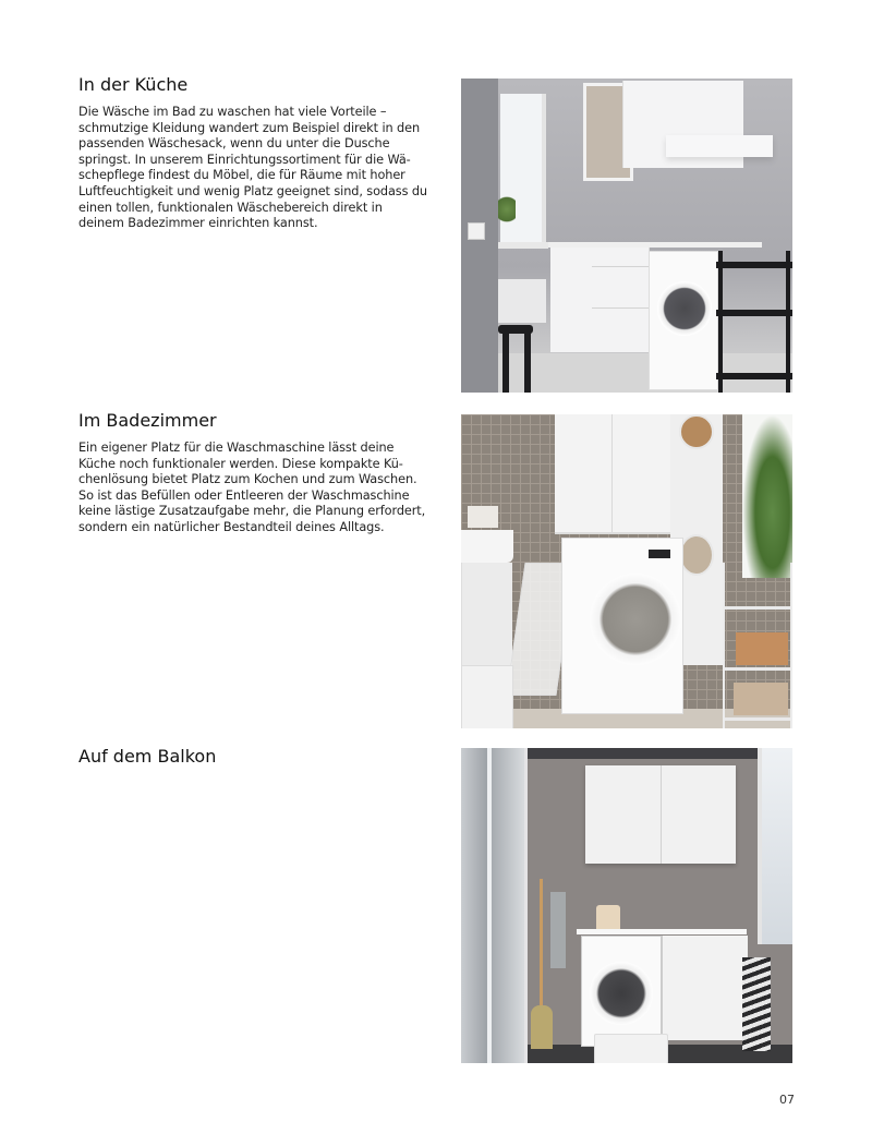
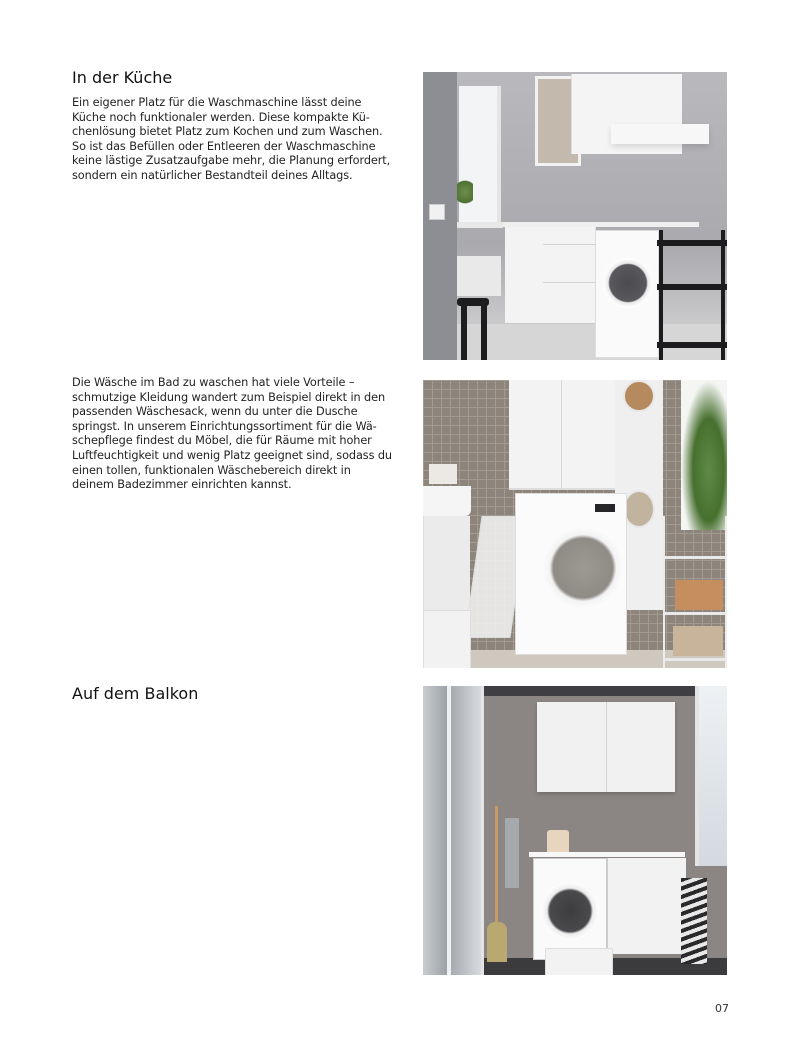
  In der Küche
- Die Wäsche im Bad zu waschen hat viele Vorteile – schmutzige Kleidung wandert zum Beispiel direkt in den passenden Wäschesack, wenn du unter die Dusche springst. In unserem Einrichtungssortiment für die Wä-schepflege findest du Möbel, die für Räume mit hoher Luftfeuchtigkeit und wenig Platz geeignet sind, sodass du einen tollen, funktionalen Wäschebereich direkt in deinem Badezimmer einrichten kannst.
+ Ein eigener Platz für die Waschmaschine lässt deine Küche noch funktionaler werden. Diese kompakte Kü-chenlösung bietet Platz zum Kochen und zum Waschen. So ist das Befüllen oder Entleeren der Waschmaschine keine lästige Zusatzaufgabe mehr, die Planung erfordert, sondern ein natürlicher Bestandteil deines Alltags.
- Im Badezimmer
- Ein eigener Platz für die Waschmaschine lässt deine Küche noch funktionaler werden. Diese kompakte Kü-chenlösung bietet Platz zum Kochen und zum Waschen. So ist das Befüllen oder Entleeren der Waschmaschine keine lästige Zusatzaufgabe mehr, die Planung erfordert, sondern ein natürlicher Bestandteil deines Alltags.
+ Die Wäsche im Bad zu waschen hat viele Vorteile – schmutzige Kleidung wandert zum Beispiel direkt in den passenden Wäschesack, wenn du unter die Dusche springst. In unserem Einrichtungssortiment für die Wä-schepflege findest du Möbel, die für Räume mit hoher Luftfeuchtigkeit und wenig Platz geeignet sind, sodass du einen tollen, funktionalen Wäschebereich direkt in deinem Badezimmer einrichten kannst.
  Auf dem Balkon
  07
